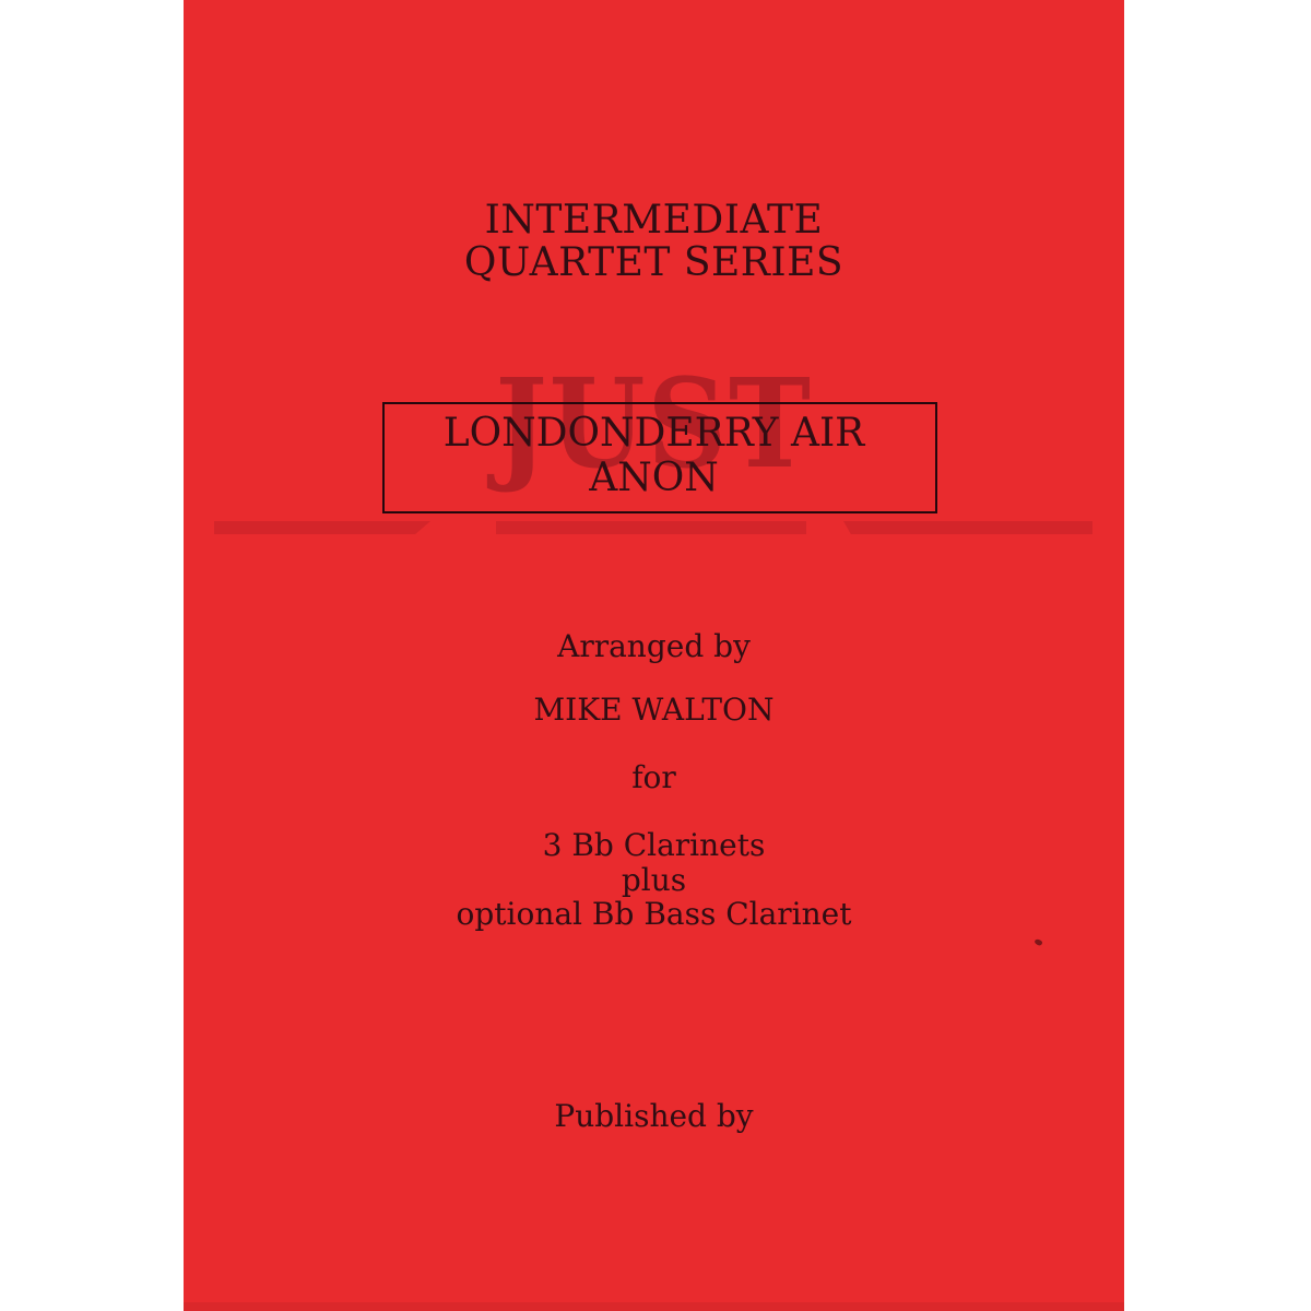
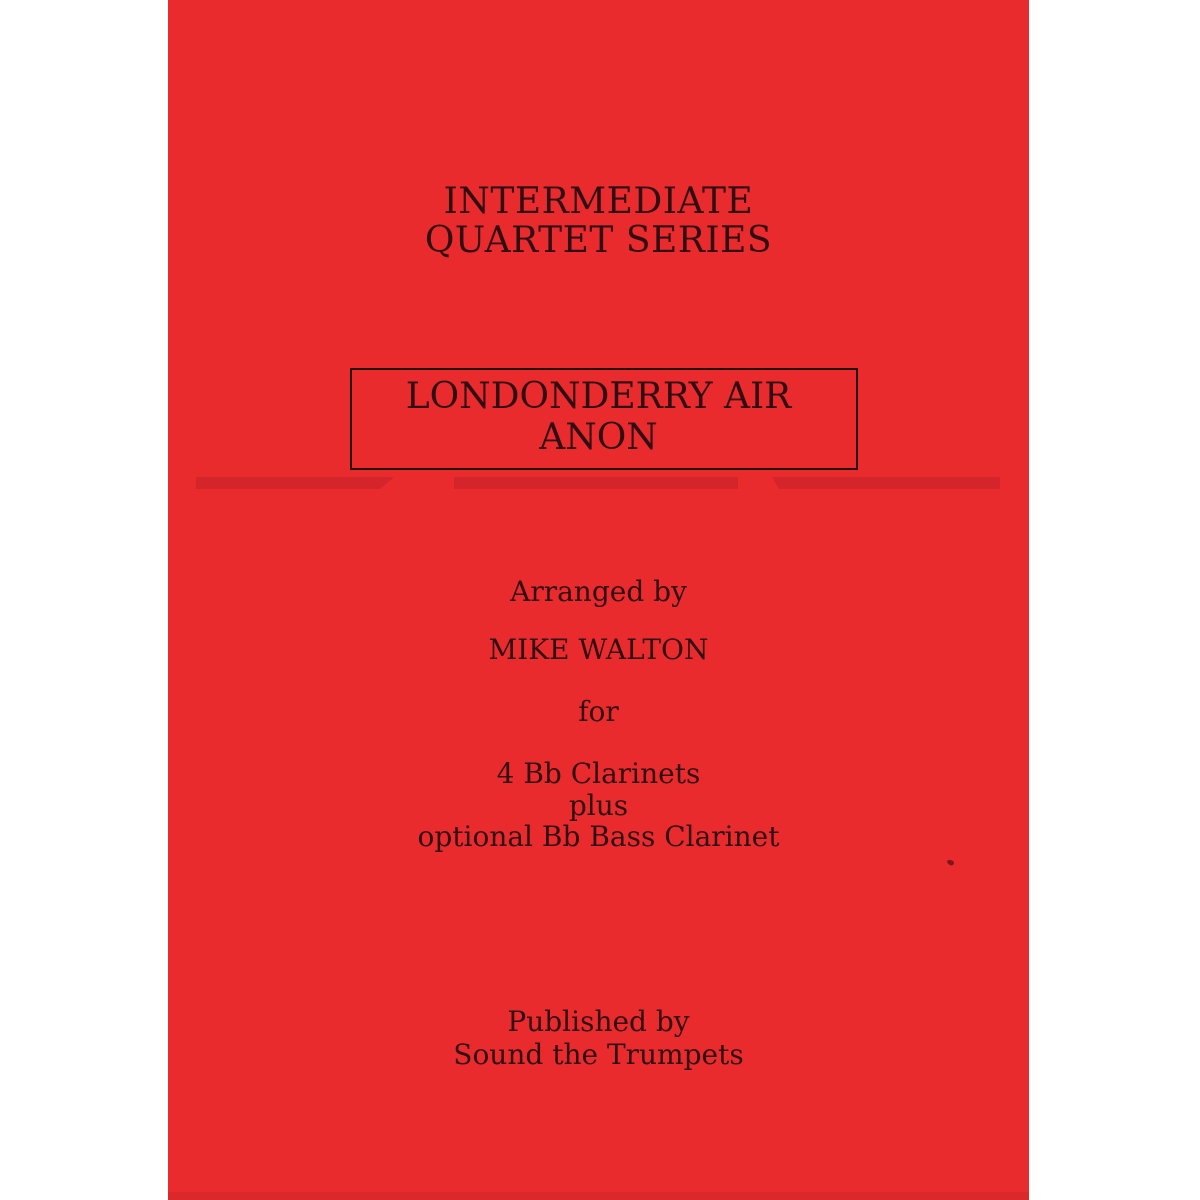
  INTERMEDIATE
  QUARTET SERIES
- JUST
  LONDONDERRY AIR
  ANON
  Arranged by
  MIKE WALTON
  for
- 3 Bb Clarinets
+ 4 Bb Clarinets
  plus
  optional Bb Bass Clarinet
  Published by
+ Sound the Trumpets
